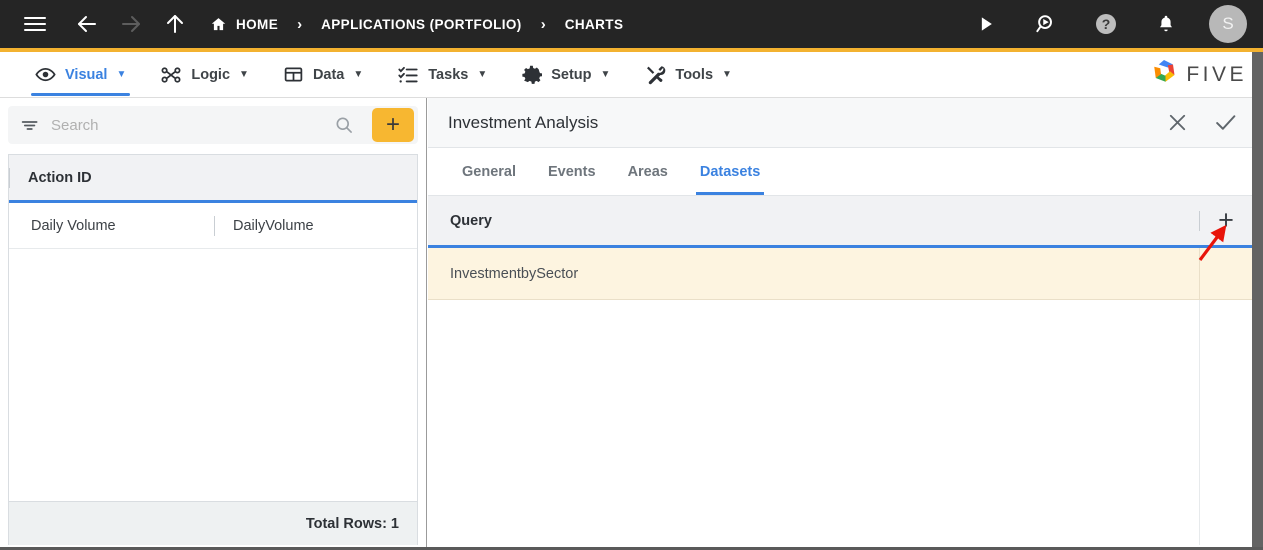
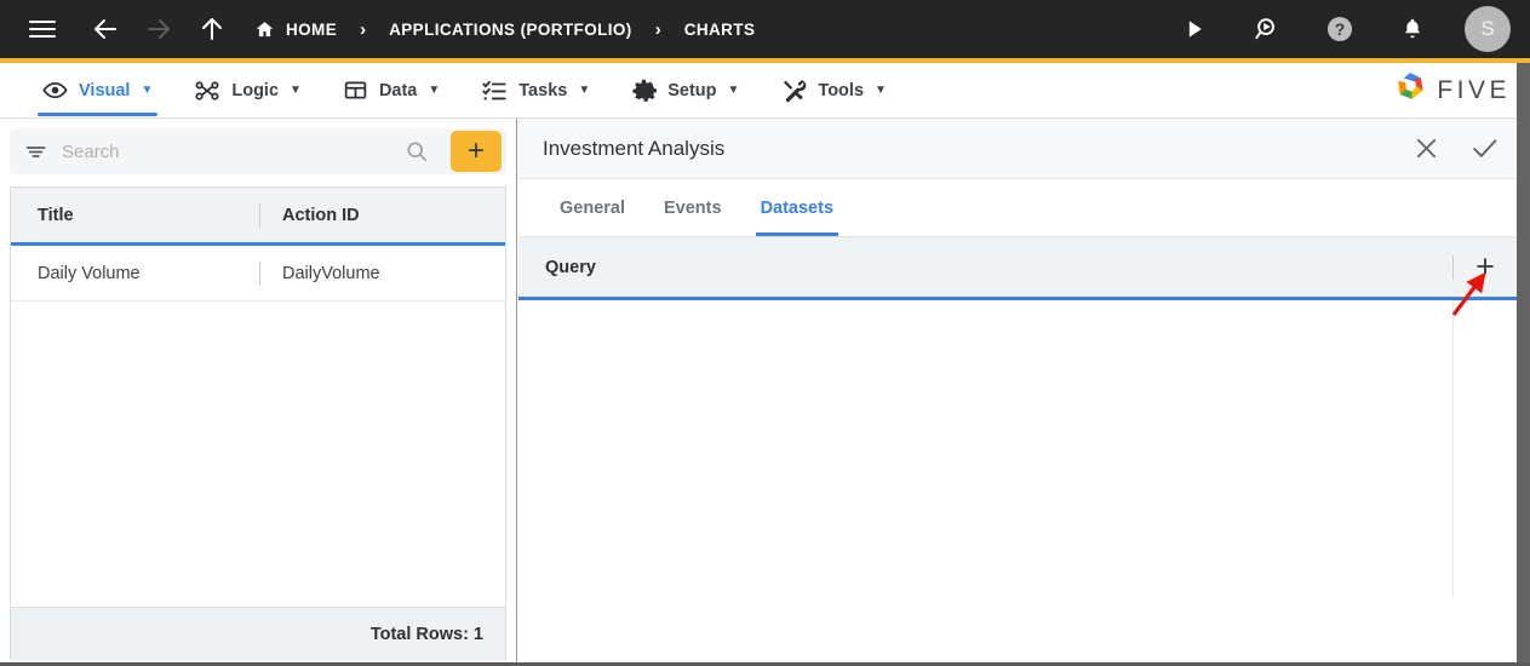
  HOME
  ›
  APPLICATIONS (PORTFOLIO)
  ›
  CHARTS
  ?
  S
  Visual
  ▼
  Logic
  ▼
  Data
  ▼
  Tasks
  ▼
  Setup
  ▼
  Tools
  ▼
  FIVE
  Search
  +
+ Title
  Action ID
  Daily Volume
  DailyVolume
  Total Rows: 1
  Investment Analysis
  General
  Events
- Areas
  Datasets
  Query
  +
- InvestmentbySector
